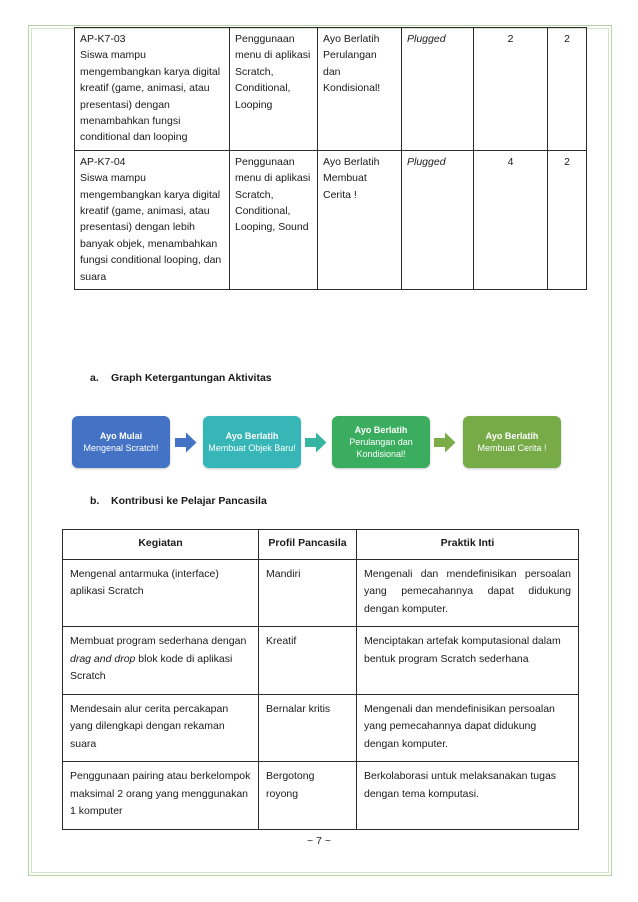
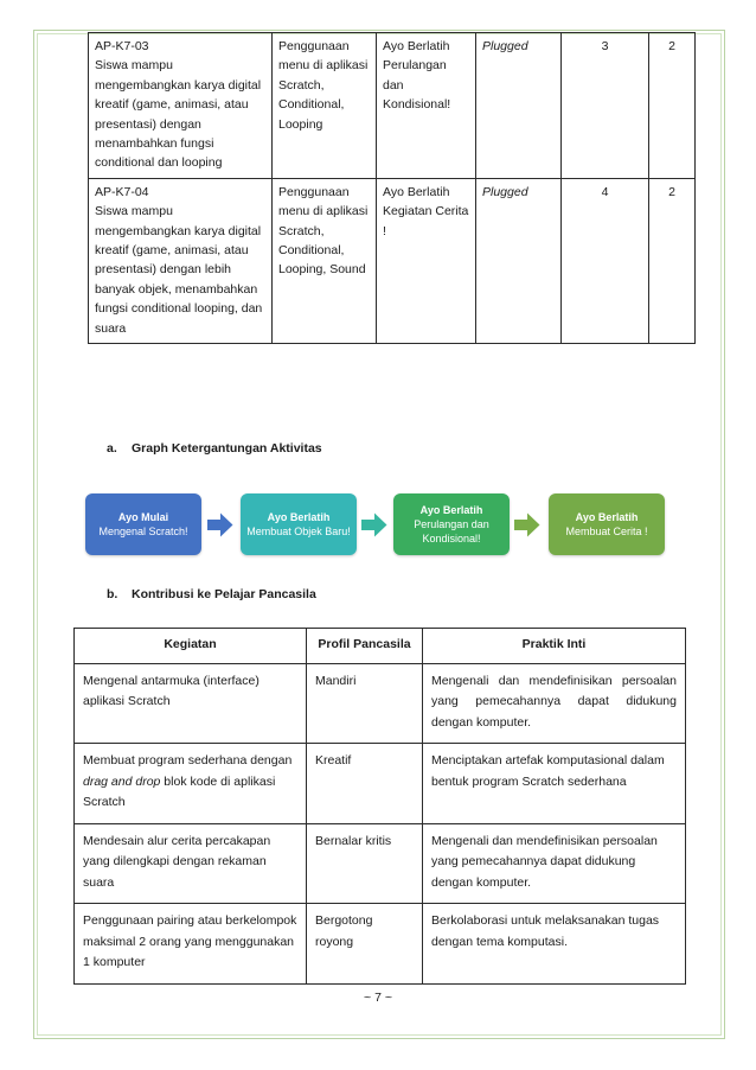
- AP-K7-03Siswa mampu mengembangkan karya digital kreatif (game, animasi, atau presentasi) dengan menambahkan fungsi conditional dan looping	Penggunaan menu di aplikasi Scratch, Conditional, Looping	Ayo Berlatih Perulangan dan Kondisional!	Plugged	2	2
+ AP-K7-03Siswa mampu mengembangkan karya digital kreatif (game, animasi, atau presentasi) dengan menambahkan fungsi conditional dan looping	Penggunaan menu di aplikasi Scratch, Conditional, Looping	Ayo Berlatih Perulangan dan Kondisional!	Plugged	3	2
- AP-K7-04Siswa mampu mengembangkan karya digital kreatif (game, animasi, atau presentasi) dengan lebih banyak objek, menambahkan fungsi conditional looping, dan suara	Penggunaan menu di aplikasi Scratch, Conditional, Looping, Sound	Ayo Berlatih Membuat Cerita !	Plugged	4	2
+ AP-K7-04Siswa mampu mengembangkan karya digital kreatif (game, animasi, atau presentasi) dengan lebih banyak objek, menambahkan fungsi conditional looping, dan suara	Penggunaan menu di aplikasi Scratch, Conditional, Looping, Sound	Ayo Berlatih Kegiatan Cerita !	Plugged	4	2
  a. Graph Ketergantungan Aktivitas
  Ayo Mulai
  Mengenal Scratch!
  Ayo Berlatih
  Membuat Objek Baru!
  Ayo Berlatih
  Perulangan dan Kondisional!
  Ayo Berlatih
  Membuat Cerita !
  b. Kontribusi ke Pelajar Pancasila
  Kegiatan	Profil Pancasila	Praktik Inti
  Mengenal antarmuka (interface) aplikasi Scratch	Mandiri	Mengenali dan mendefinisikan persoalan yang pemecahannya dapat didukung dengan komputer.
  Membuat program sederhana dengan drag and drop blok kode di aplikasi Scratch	Kreatif	Menciptakan artefak komputasional dalam bentuk program Scratch sederhana
  Mendesain alur cerita percakapan yang dilengkapi dengan rekaman suara	Bernalar kritis	Mengenali dan mendefinisikan persoalan yang pemecahannya dapat didukung dengan komputer.
  Penggunaan pairing atau berkelompok maksimal 2 orang yang menggunakan 1 komputer	Bergotong royong	Berkolaborasi untuk melaksanakan tugas dengan tema komputasi.
  ~ 7 ~
